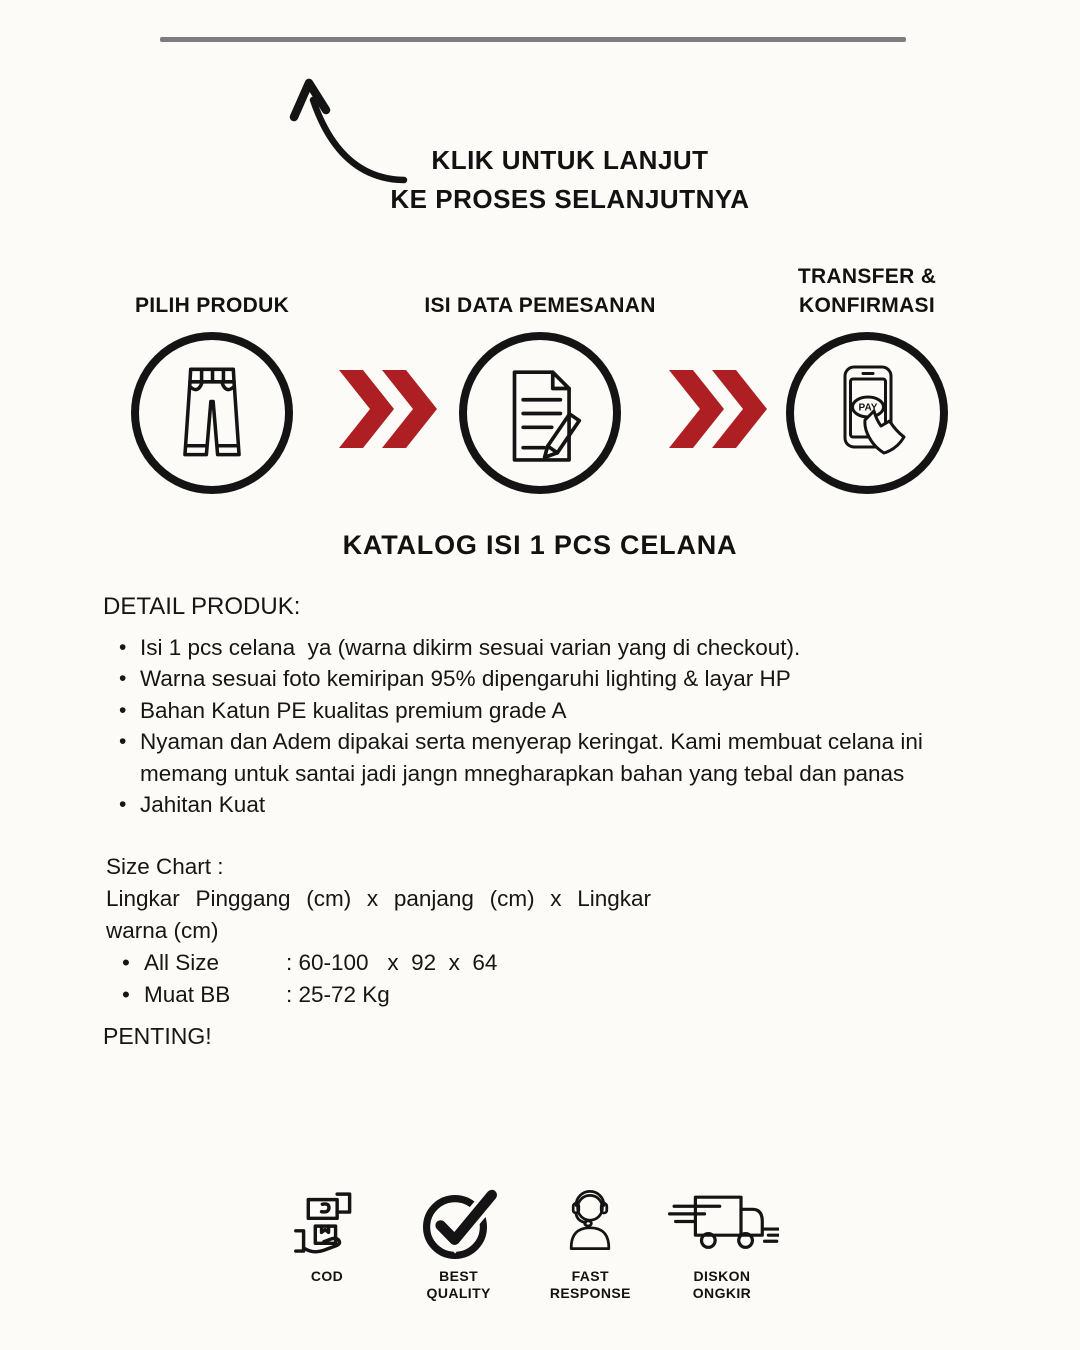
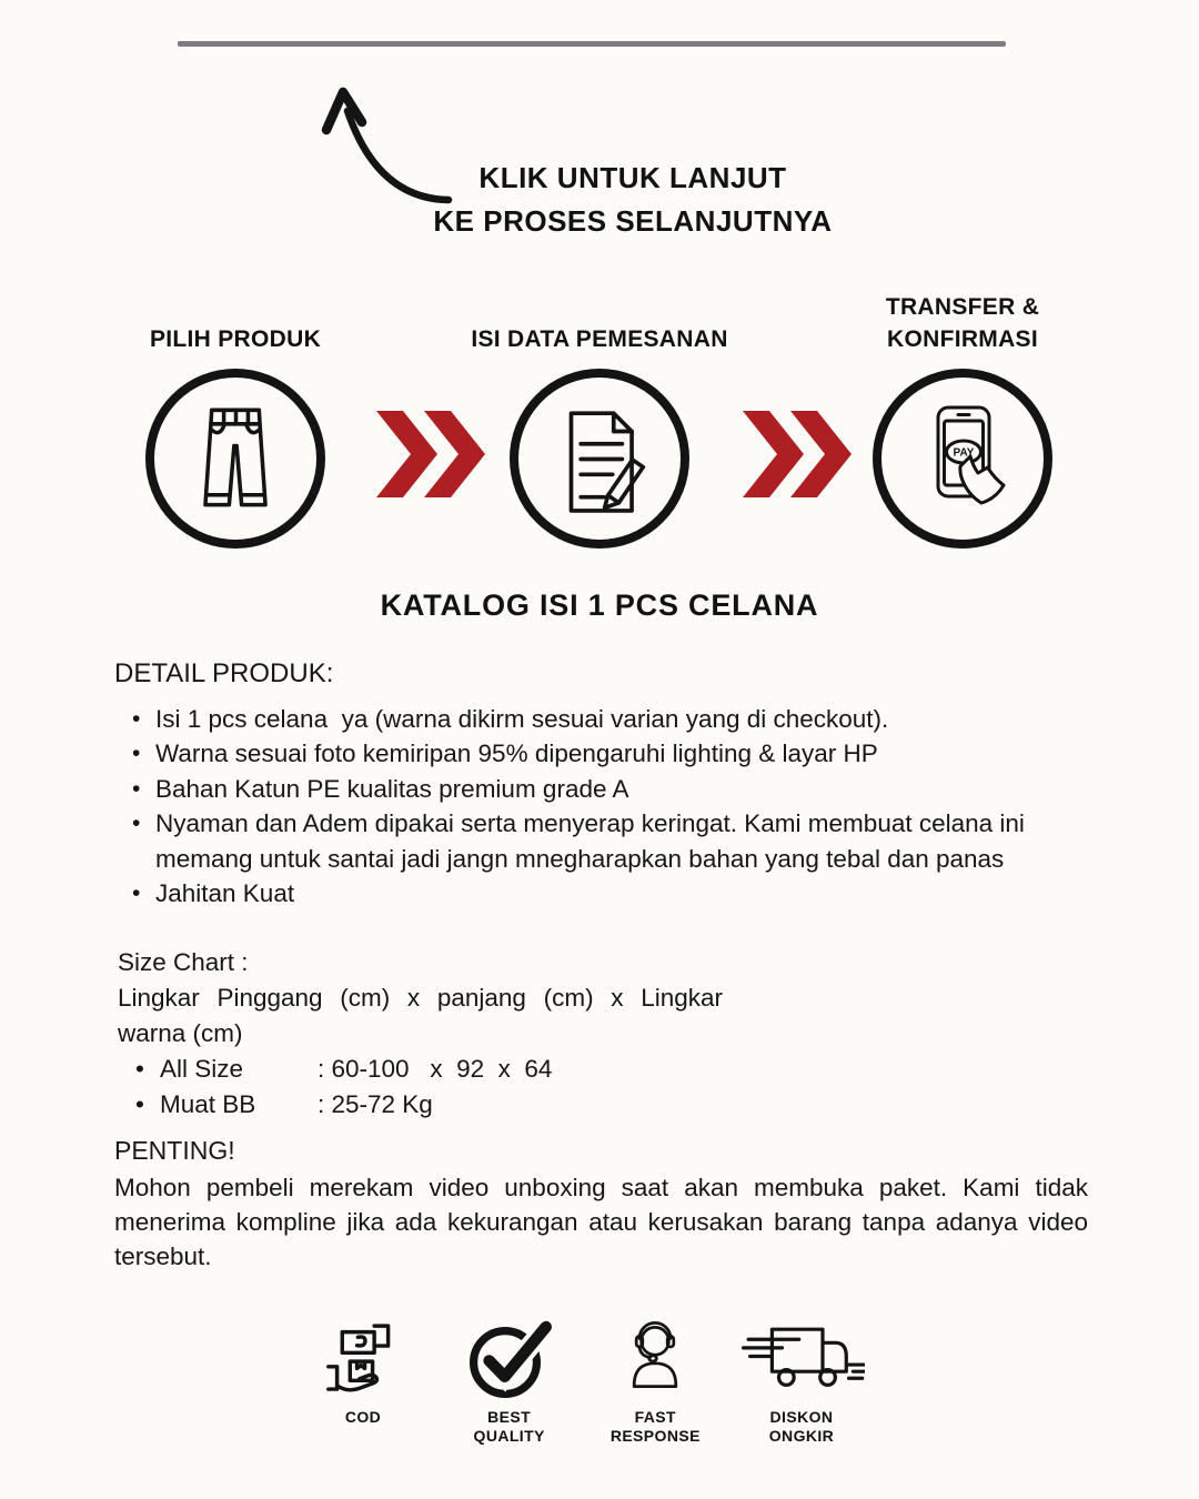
  KLIK UNTUK LANJUT
  KE PROSES SELANJUTNYA
  PILIH PRODUK
  ISI DATA PEMESANAN
  TRANSFER & KONFIRMASI
  PAY
  KATALOG ISI 1 PCS CELANA
  DETAIL PRODUK:
  Isi 1 pcs celana ya (warna dikirm sesuai varian yang di checkout).
  Warna sesuai foto kemiripan 95% dipengaruhi lighting & layar HP
  Bahan Katun PE kualitas premium grade A
  Nyaman dan Adem dipakai serta menyerap keringat. Kami membuat celana ini memang untuk santai jadi jangn mnegharapkan bahan yang tebal dan panas
  Jahitan Kuat
  Size Chart :
  Lingkar Pinggang (cm) x panjang (cm) x Lingkar warna (cm)
  •
  All Size
  : 60-100 x 92 x 64
  •
  Muat BB
  : 25-72 Kg
  PENTING!
+ Mohon pembeli merekam video unboxing saat akan membuka paket. Kami tidak menerima kompline jika ada kekurangan atau kerusakan barang tanpa adanya video tersebut.
  COD
  BEST QUALITY
  FAST RESPONSE
  DISKON ONGKIR
